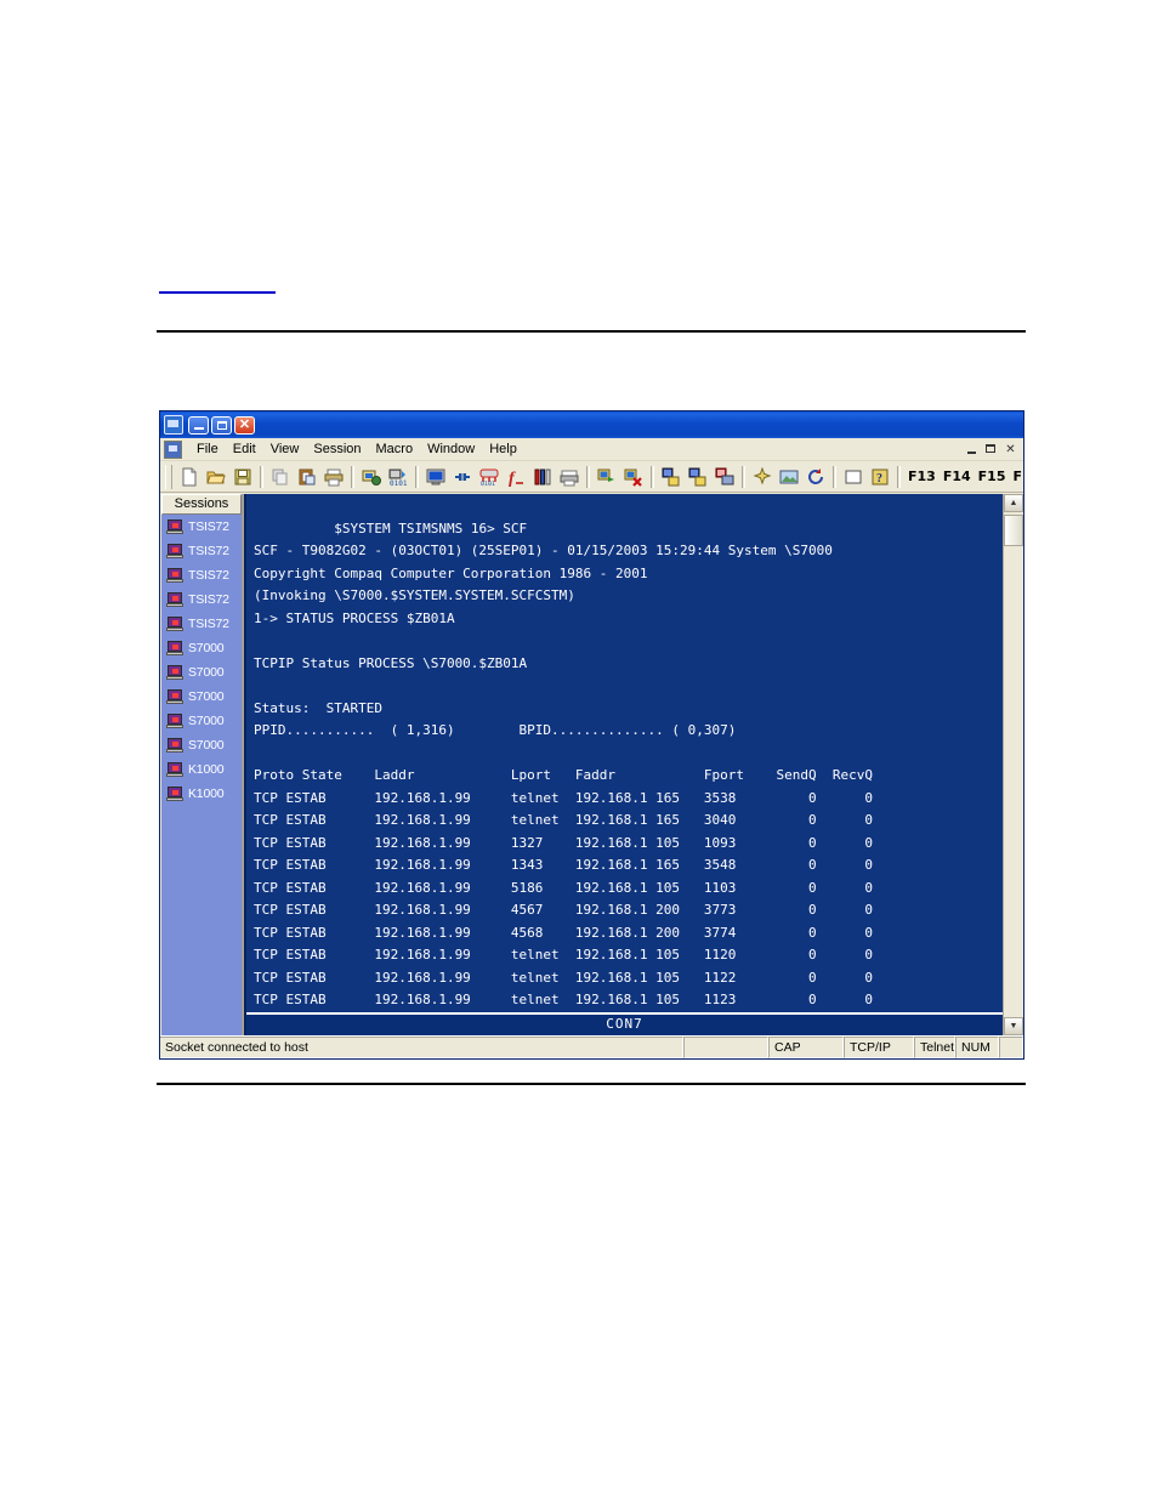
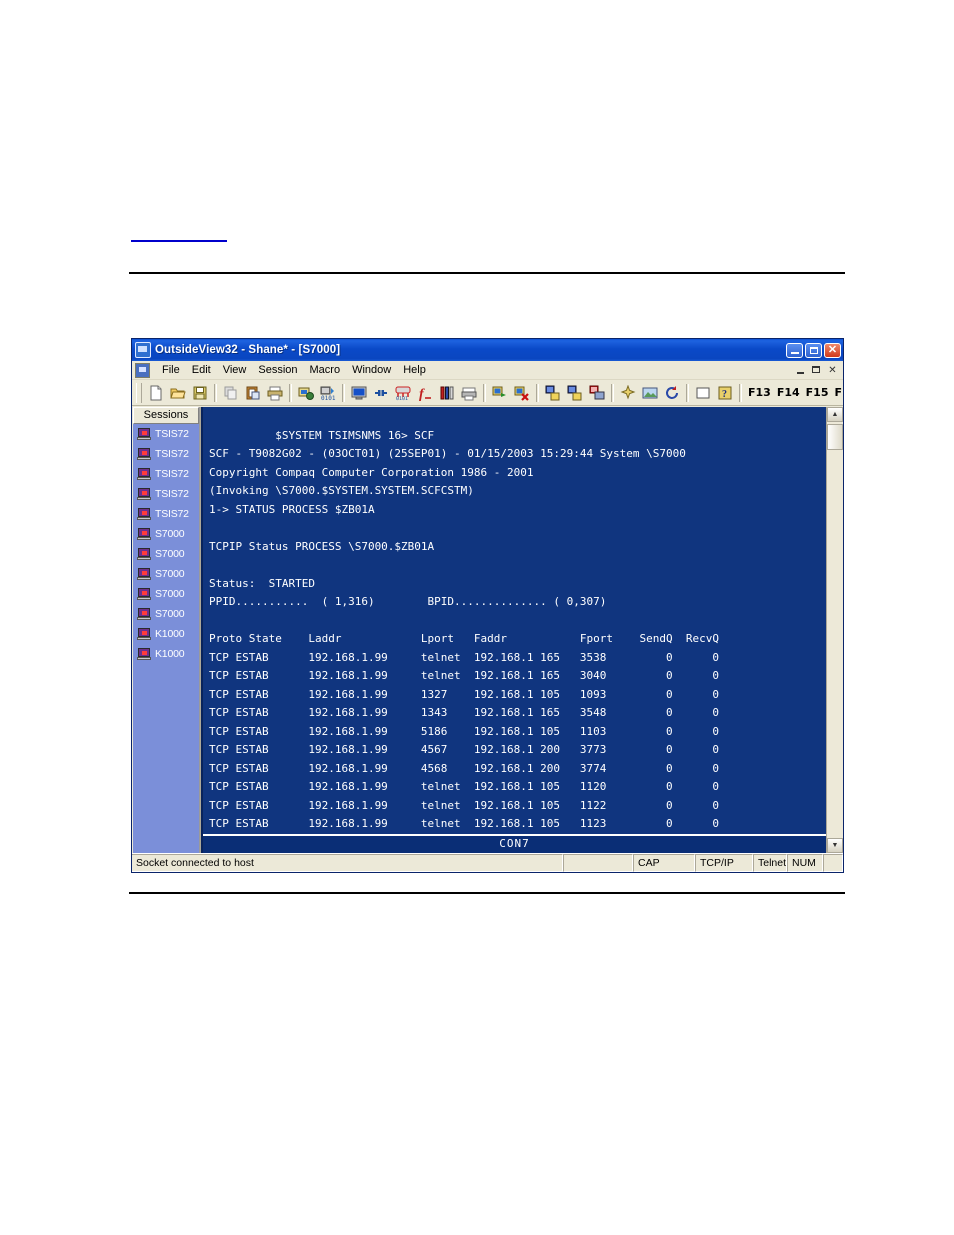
+ OutsideView32 - Shane* - [S7000]
  ✕
  File
  Edit
  View
  Session
  Macro
  Window
  Help
  ✕
  f
  ?
  F13
  F14
  F15
  Sessions
  TSIS72
  TSIS72
  TSIS72
  TSIS72
  TSIS72
  S7000
  S7000
  S7000
  S7000
  S7000
  K1000
  K1000
  $SYSTEM TSIMSNMS 16> SCF
  SCF - T9082G02 - (03OCT01) (25SEP01) - 01/15/2003 15:29:44 System \S7000
  Copyright Compaq Computer Corporation 1986 - 2001
  (Invoking \S7000.$SYSTEM.SYSTEM.SCFCSTM)
  1-> STATUS PROCESS $ZB01A
  TCPIP Status PROCESS \S7000.$ZB01A
  Status: STARTED
  PPID........... ( 1,316) BPID.............. ( 0,307)
  Proto State Laddr Lport Faddr Fport SendQ RecvQ
  TCP ESTAB 192.168.1.99 telnet 192.168.1 165 3538 0 0
  TCP ESTAB 192.168.1.99 telnet 192.168.1 165 3040 0 0
  TCP ESTAB 192.168.1.99 1327 192.168.1 105 1093 0 0
  TCP ESTAB 192.168.1.99 1343 192.168.1 165 3548 0 0
  TCP ESTAB 192.168.1.99 5186 192.168.1 105 1103 0 0
  TCP ESTAB 192.168.1.99 4567 192.168.1 200 3773 0 0
  TCP ESTAB 192.168.1.99 4568 192.168.1 200 3774 0 0
  TCP ESTAB 192.168.1.99 telnet 192.168.1 105 1120 0 0
  TCP ESTAB 192.168.1.99 telnet 192.168.1 105 1122 0 0
  TCP ESTAB 192.168.1.99 telnet 192.168.1 105 1123 0 0
  CON7
  Socket connected to host
  CAP
  TCP/IP
  Telnet
  NUM
